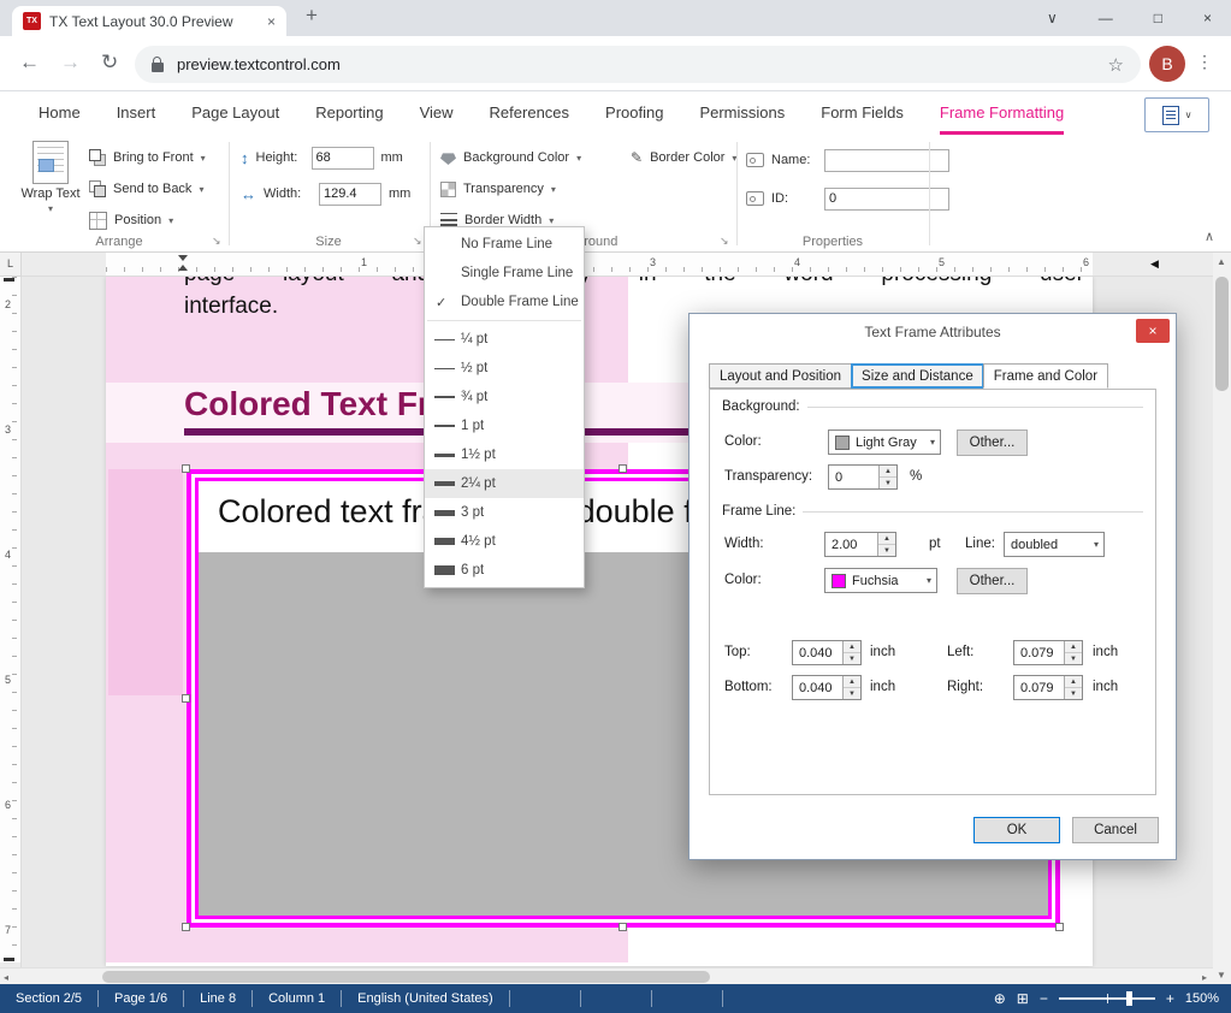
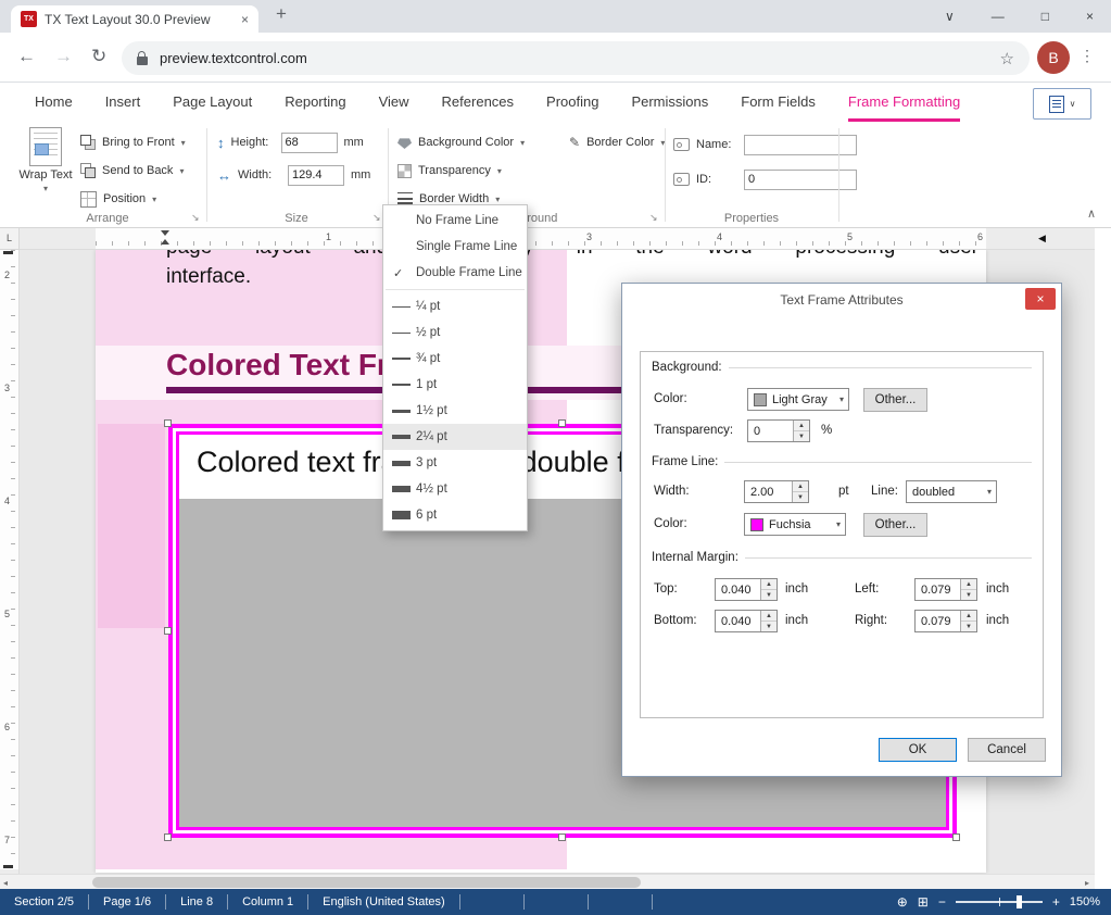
  TX Text Layout 30.0 Preview
  ×
  +
  ∨
  —
  □
  ×
  ←
  →
  ↻
  preview.textcontrol.com
  ☆
  B
  ⋮
  Home
  Insert
  Page Layout
  Reporting
  View
  References
  Proofing
  Permissions
  Form Fields
  Frame Formatting
  ∨
  Wrap Text
  ▾
  Bring to Front
  ▾
  Send to Back
  ▾
  Position
  ▾
  Arrange
  ↘
  ↕
  Height:
  68
  mm
  ↔
  Width:
  129.4
  mm
  Size
  ↘
  Background Color
  ▾
  Transparency
  ▾
  Border Width
  ▾
  ✎
  Border Color
  ▾
  ↘
  Name:
  ID:
  0
  Properties
  ∧
  L
  1
  3
  4
  5
  6
  ◀
  2
  3
  4
  5
  6
  7
  interface.
  Colored Text F
  ◂
  ▸
- ▲
- ▼
  No Frame Line
  Single Frame Line
  ✓
  Double Frame Line
  ¼ pt
  ½ pt
  ¾ pt
  1 pt
  1½ pt
  2¼ pt
  3 pt
  4½ pt
  6 pt
  Text Frame Attributes
  ×
- Layout and Position
- Size and Distance
- Frame and Color
  Background:
  Color:
  Light Gray
  ▾
  Other...
  Transparency:
  0
  %
  Frame Line:
  Width:
  2.00
  pt
  Line:
  doubled
  ▾
  Color:
  Fuchsia
  ▾
  Other...
+ Internal Margin:
  Top:
  0.040
  inch
  Left:
  0.079
  inch
  Bottom:
  0.040
  inch
  Right:
  0.079
  inch
  OK
  Cancel
  Section 2/5
  Page 1/6
  Line 8
  Column 1
  English (United States)
  ⊕
  ⊞
  −
  +
  150%
